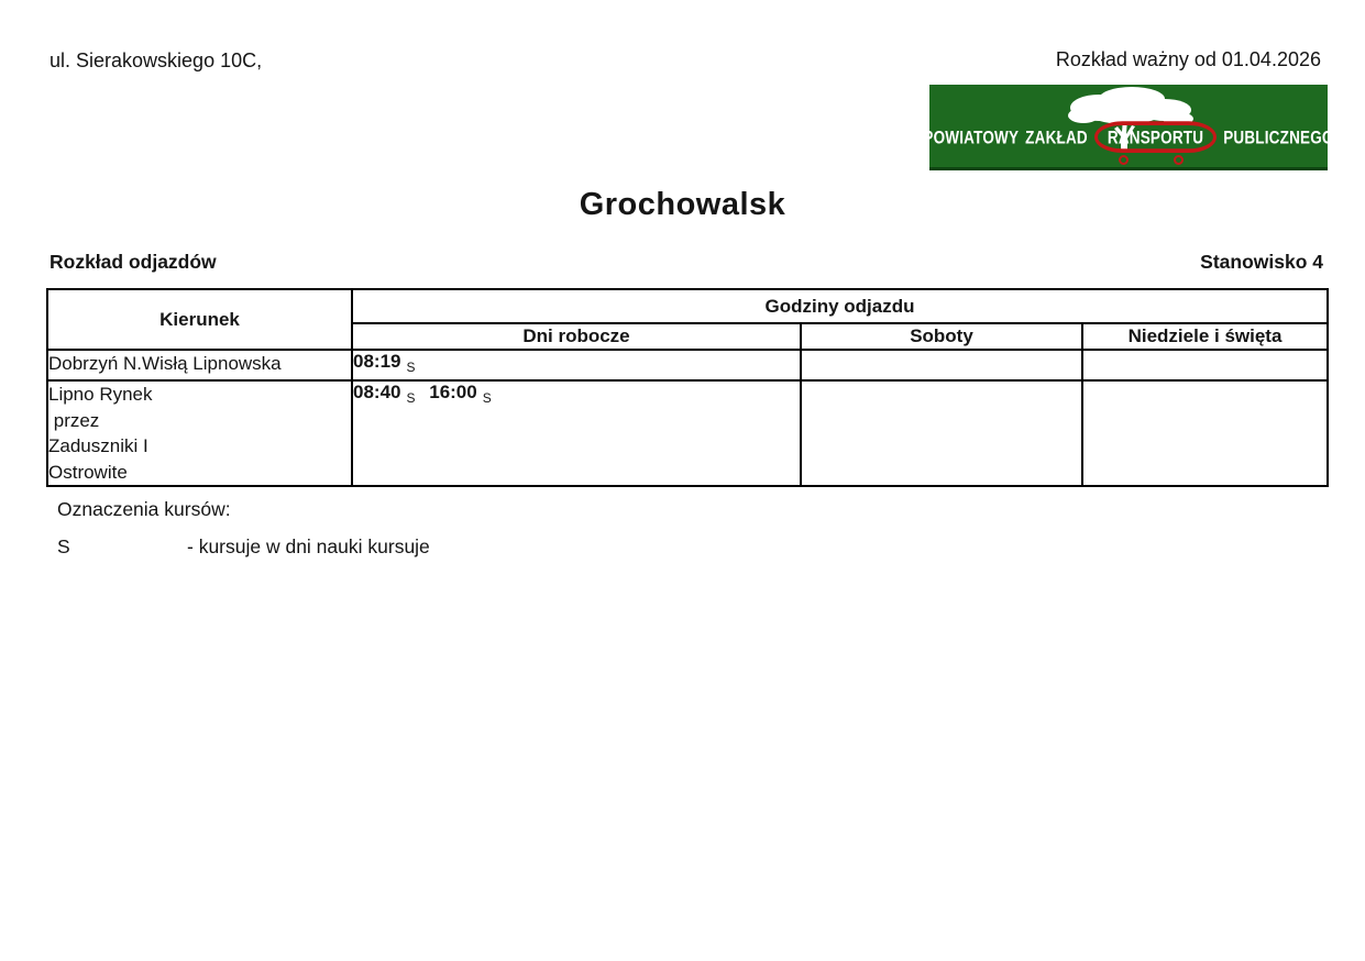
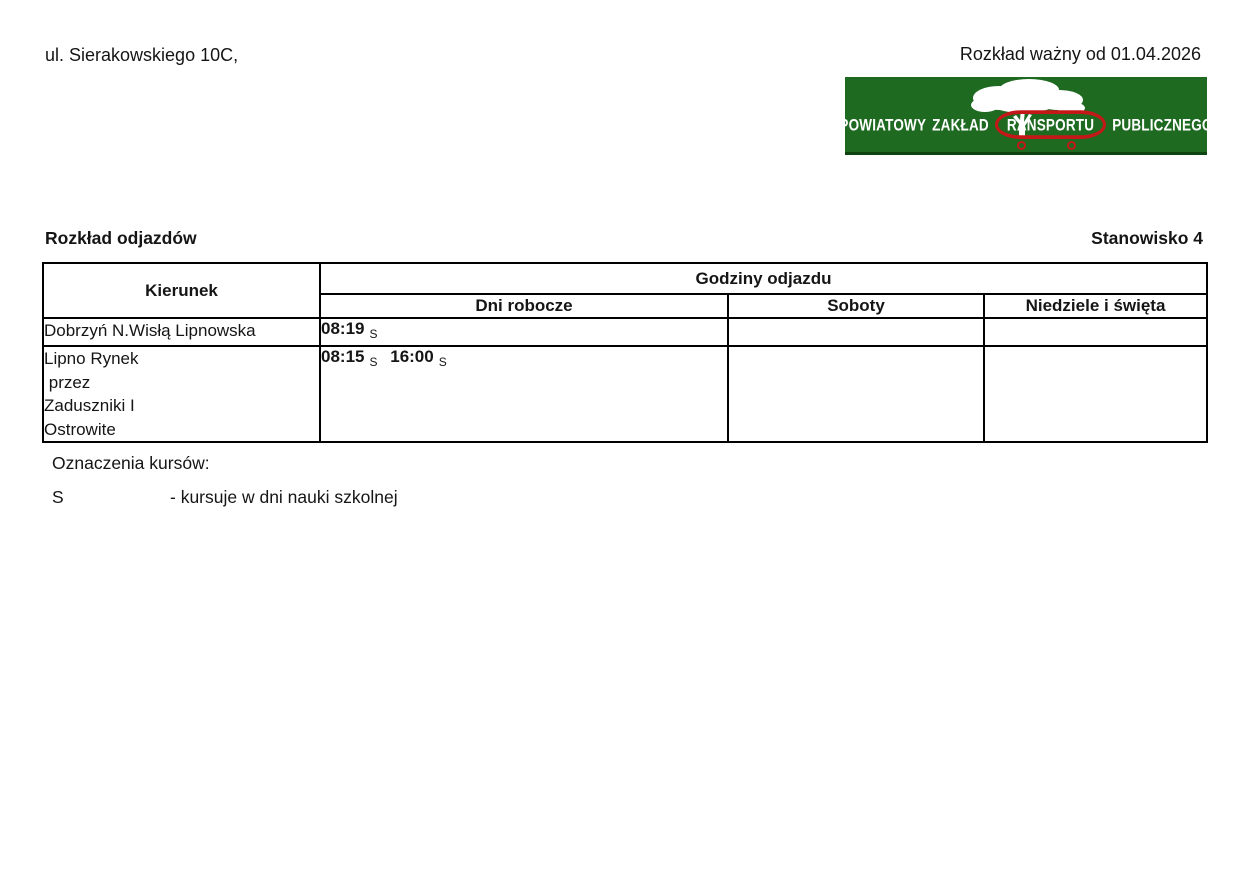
  ul. Sierakowskiego 10C,
  Rozkład ważny od 01.04.2026
  POWIATOWY
  ZAKŁAD
  RANSPORTU
  PUBLICZNEGO
- Grochowalsk
  Rozkład odjazdów
  Stanowisko 4
  Kierunek	Godziny odjazdu
  Dni robocze	Soboty	Niedziele i święta
  Dobrzyń N.Wisłą Lipnowska	08:19 S
- Lipno Rynek przez Zaduszniki I Ostrowite	08:40 S 16:00 S
+ Lipno Rynek przez Zaduszniki I Ostrowite	08:15 S 16:00 S
  Oznaczenia kursów:
  S
- - kursuje w dni nauki kursuje
+ - kursuje w dni nauki szkolnej
